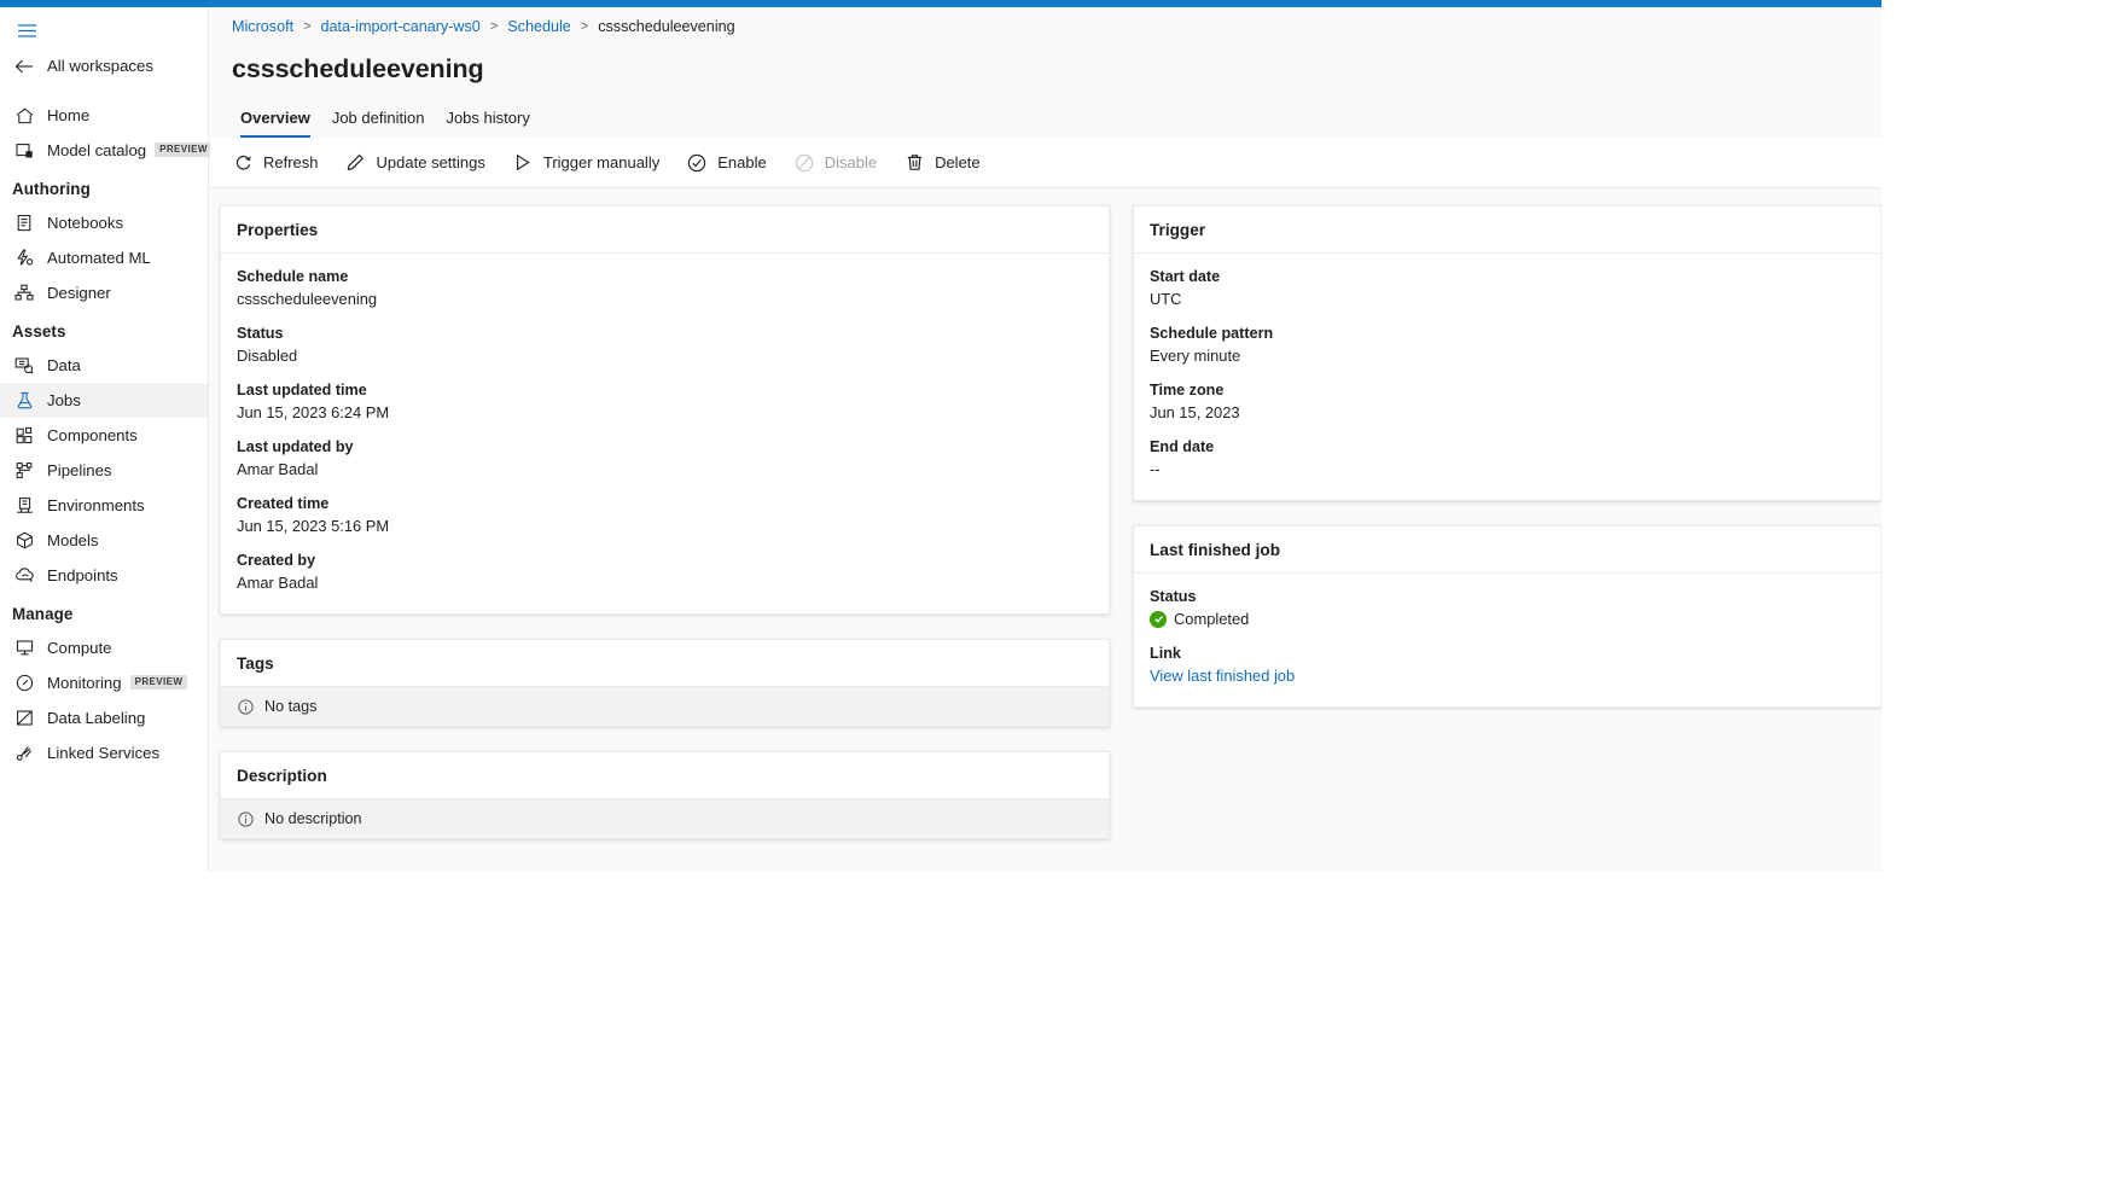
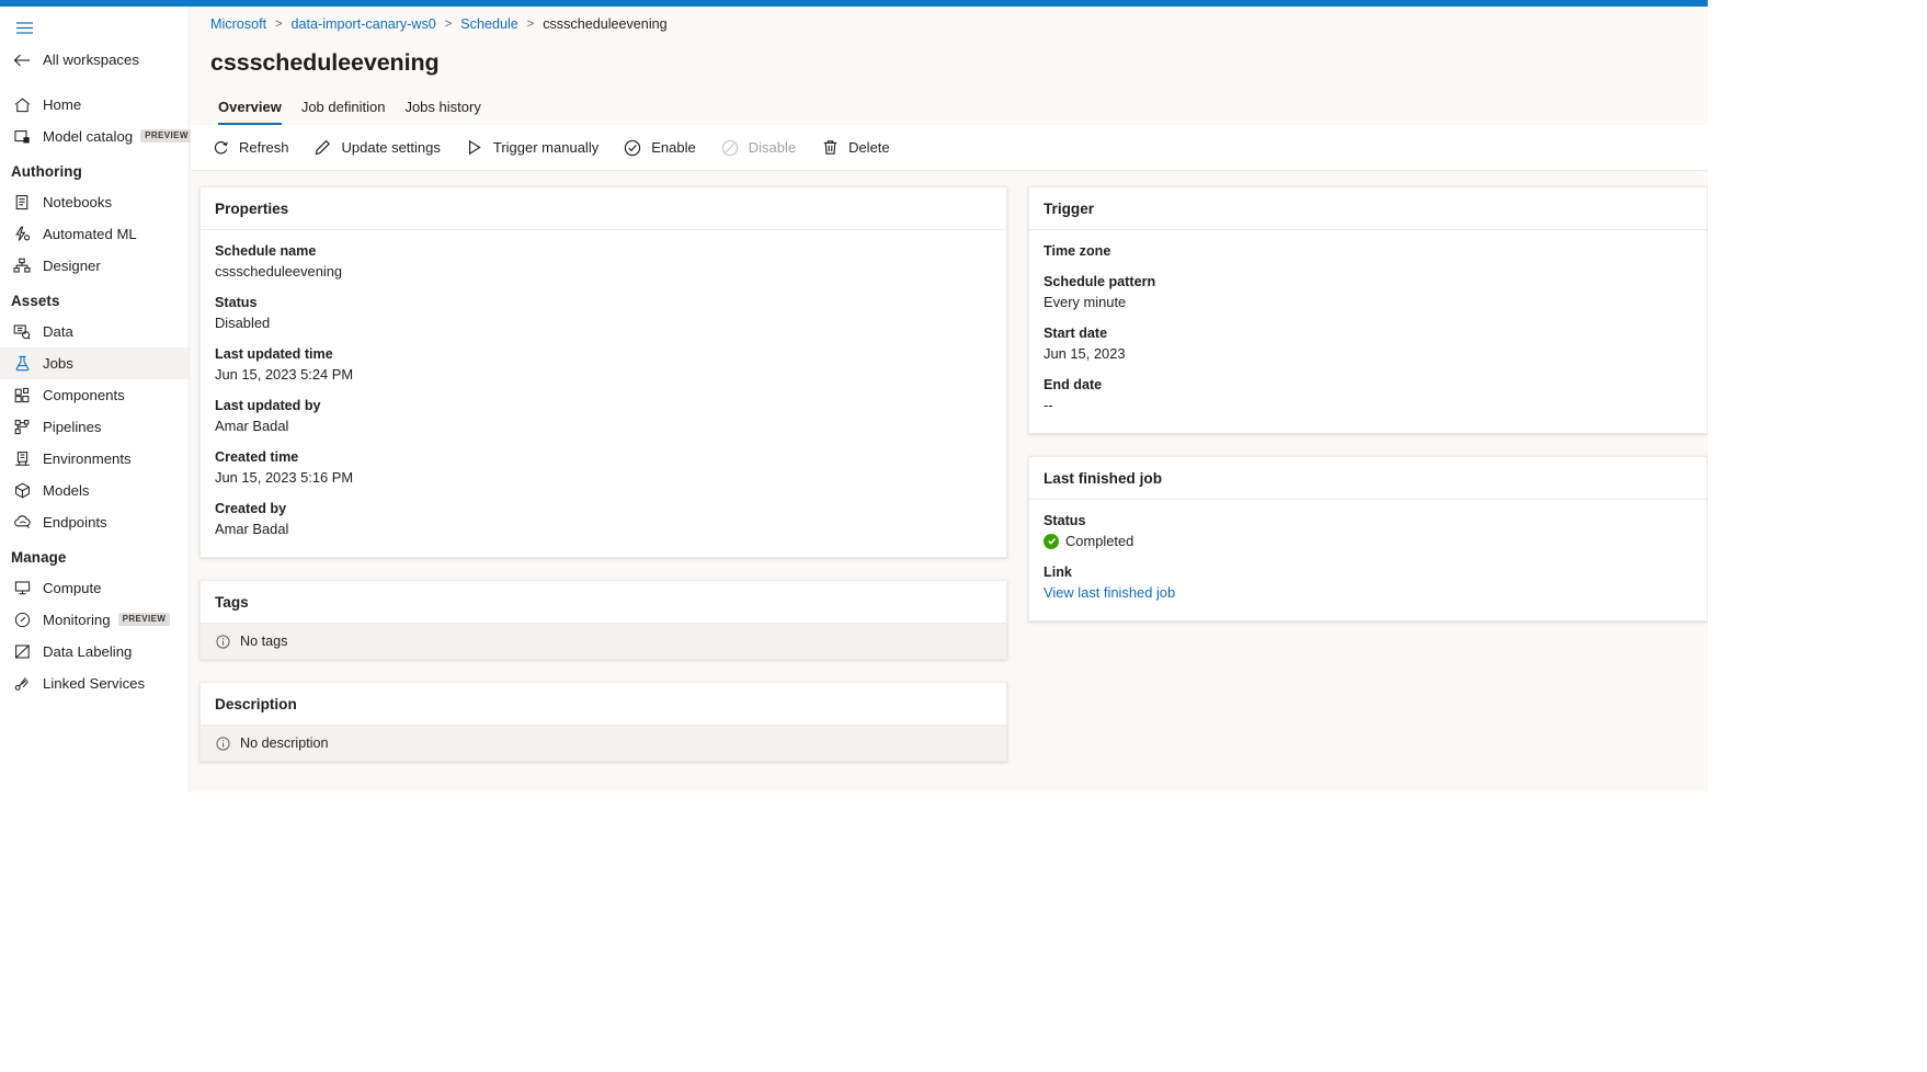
  All workspaces
  Home
  Model catalog
  PREVIEW
  Authoring
  Notebooks
  Automated ML
  Designer
  Assets
  Data
  Jobs
  Components
  Pipelines
  Environments
  Models
  Endpoints
  Manage
  Compute
  Monitoring
  PREVIEW
  Data Labeling
  Linked Services
  Microsoft
  >
  data-import-canary-ws0
  >
  Schedule
  >
  cssscheduleevening
  cssscheduleevening
  Overview
  Job definition
  Jobs history
  Refresh
  Update settings
  Trigger manually
  Enable
  Disable
  Delete
  Properties
  Schedule name
  cssscheduleevening
  Status
  Disabled
  Last updated time
- Jun 15, 2023 6:24 PM
+ Jun 15, 2023 5:24 PM
  Last updated by
  Amar Badal
  Created time
  Jun 15, 2023 5:16 PM
  Created by
  Amar Badal
  Tags
  No tags
  Description
  No description
  Trigger
- Start date
+ Time zone
- UTC
  Schedule pattern
  Every minute
- Time zone
+ Start date
  Jun 15, 2023
  End date
  --
  Last finished job
  Status
  Completed
  Link
  View last finished job
